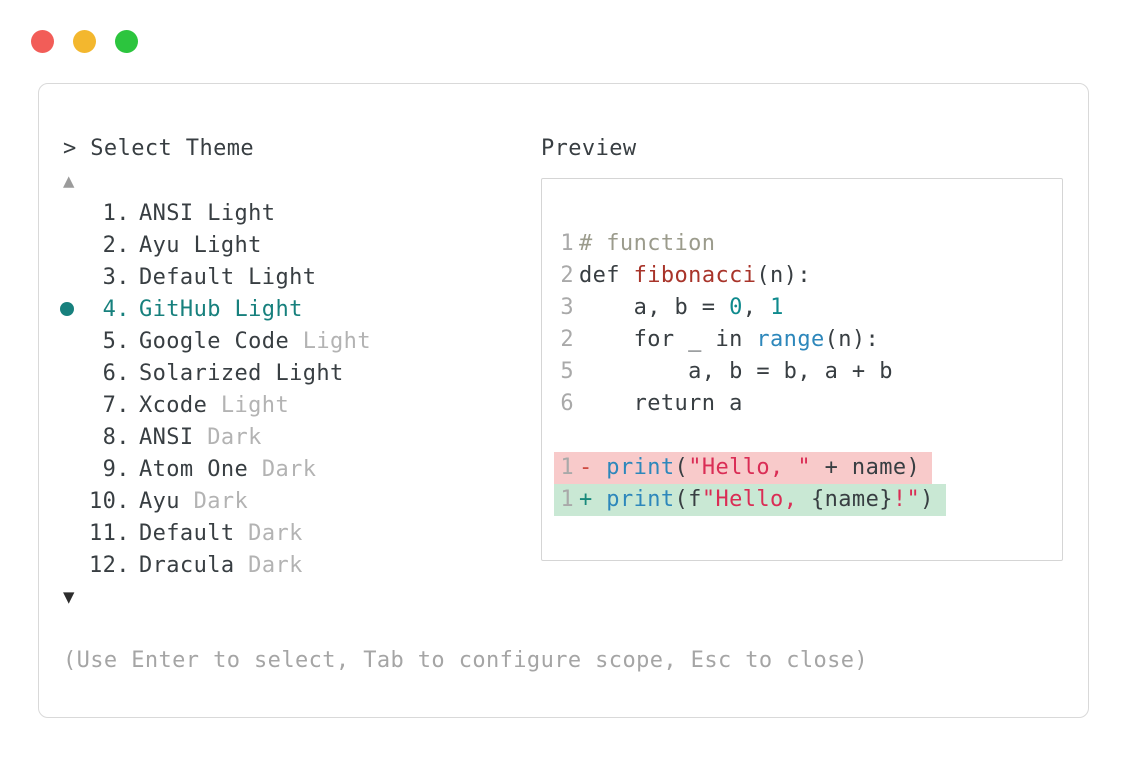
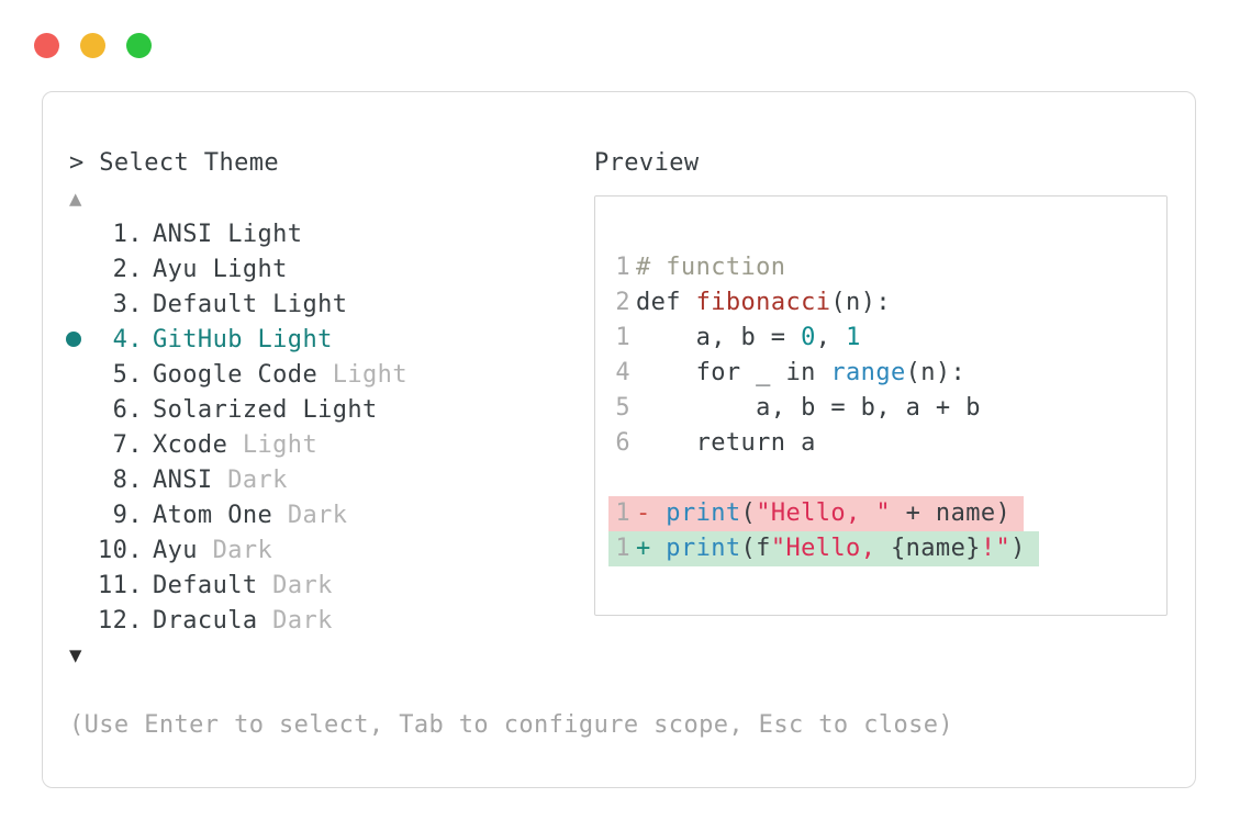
  > Select Theme
  ▲
  1.
  ANSI Light
  2.
  Ayu Light
  3.
  Default Light
  4.
  GitHub Light
  5.
  Google Code Light
  6.
  Solarized Light
  7.
  Xcode Light
  8.
  ANSI Dark
  9.
  Atom One Dark
  10.
  Ayu Dark
  11.
  Default Dark
  12.
  Dracula Dark
  ▼
  (Use Enter to select, Tab to configure scope, Esc to close)
  Preview
  1 # function
  2 def fibonacci(n):
- 3 a, b = 0, 1
+ 1 a, b = 0, 1
- 2 for _ in range(n):
+ 4 for _ in range(n):
  5 a, b = b, a + b
  6 return a
  1 - print("Hello, " + name)
  1 + print(f"Hello, {name}!")
